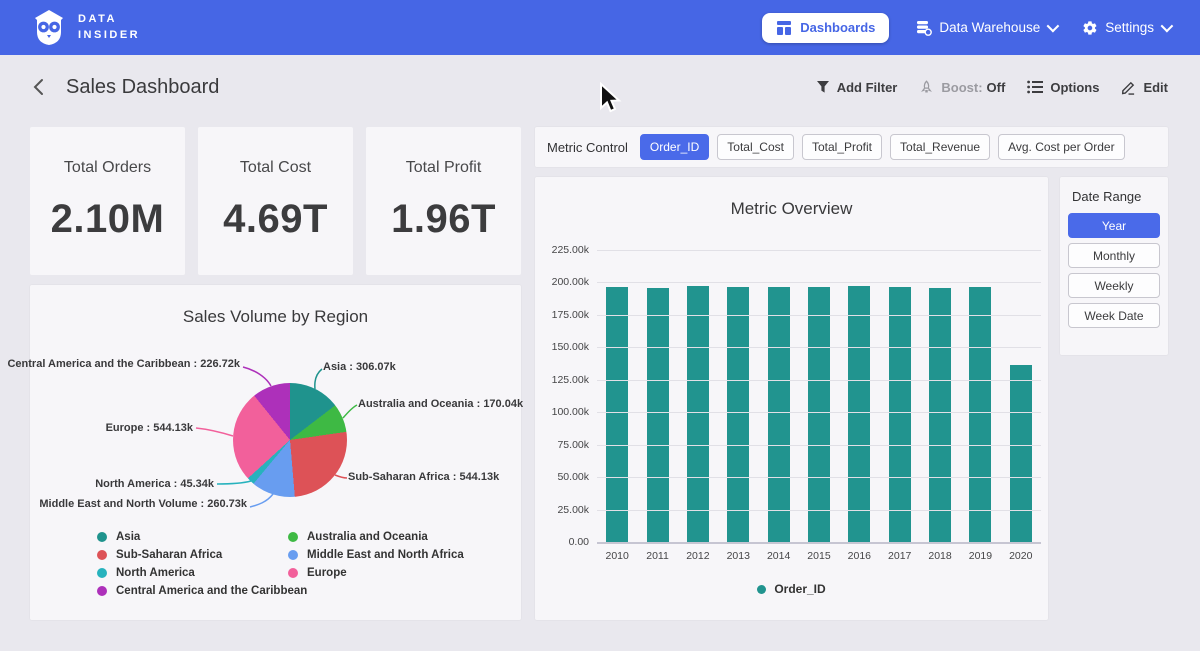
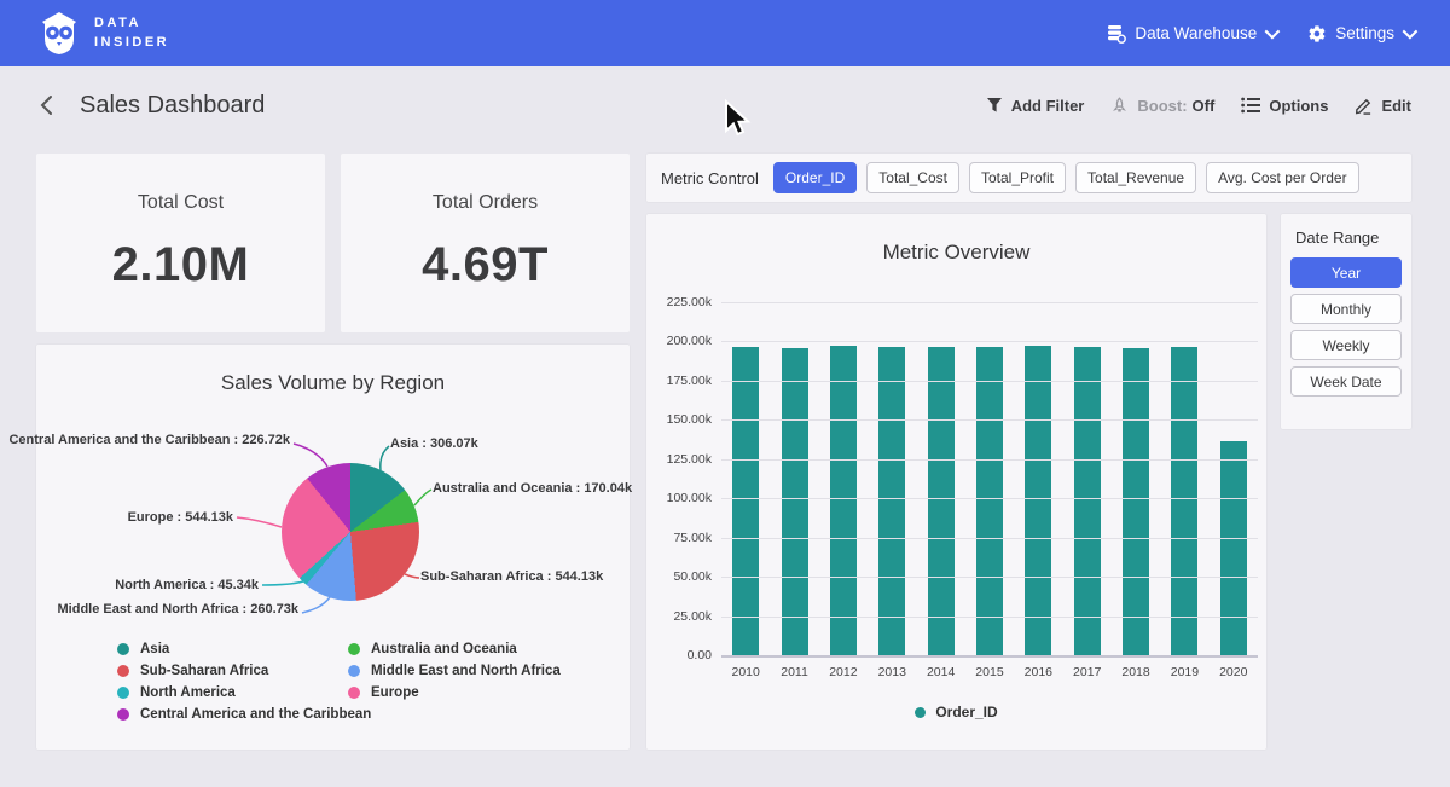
  DATA
  INSIDER
- Dashboards
  Data Warehouse
  Settings
  Sales Dashboard
  Add Filter
  Boost:
  Off
  Options
  Edit
- Total Orders
+ Total Cost
  2.10M
- Total Cost
+ Total Orders
  4.69T
- Total Profit
- 1.96T
  Metric Control
  Order_ID
  Total_Cost
  Total_Profit
  Total_Revenue
  Avg. Cost per Order
  Metric Overview
  2010
  2011
  2012
  2013
  2014
  2015
  2016
  2017
  2018
  2019
  2020
  225.00k
  200.00k
  175.00k
  150.00k
  125.00k
  100.00k
  75.00k
  50.00k
  25.00k
  0.00
  Order_ID
  Date Range
  Year
  Monthly
  Weekly
  Week Date
  Sales Volume by Region
  Asia : 306.07k
  Australia and Oceania : 170.04k
  Sub-Saharan Africa : 544.13k
- Middle East and North Volume : 260.73k
+ Middle East and North Africa : 260.73k
  North America : 45.34k
  Europe : 544.13k
  Central America and the Caribbean : 226.72k
  Asia
  Sub-Saharan Africa
  North America
  Central America and the Caribbean
  Australia and Oceania
  Middle East and North Africa
  Europe
